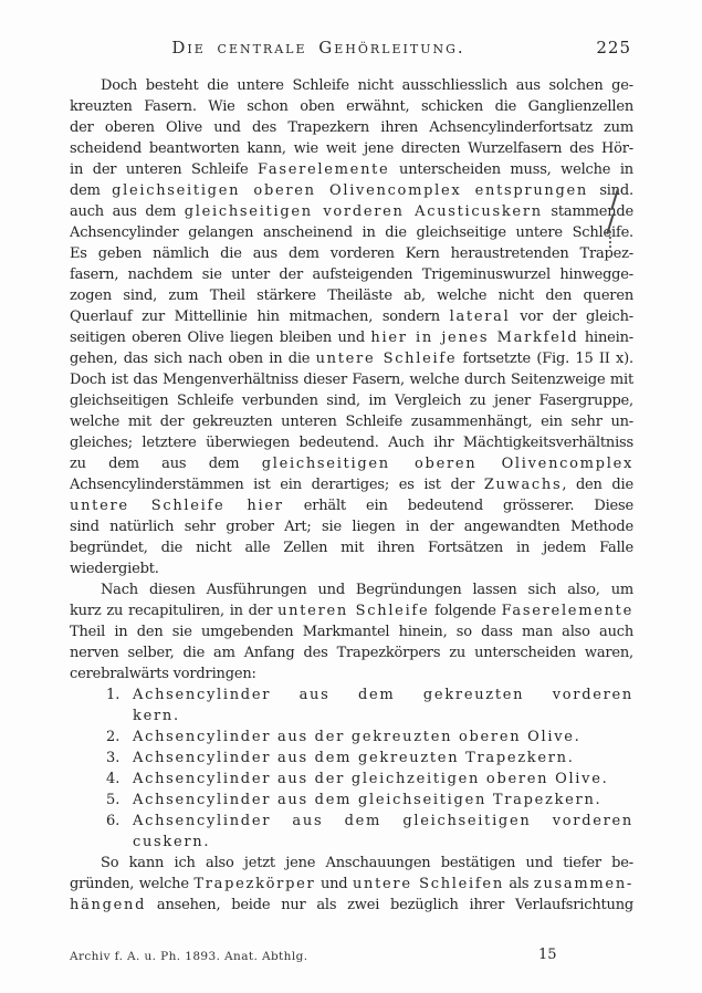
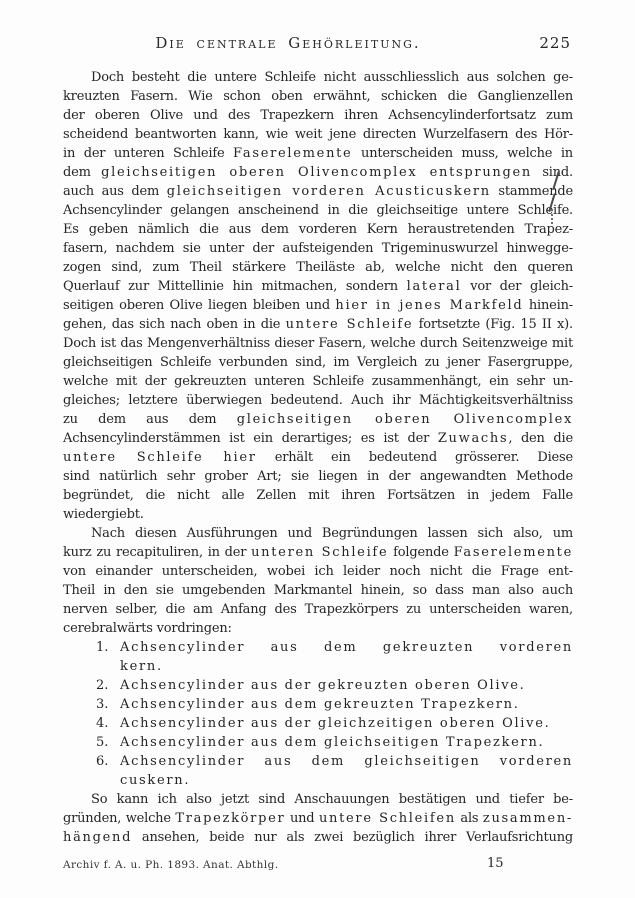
  Die centrale Gehörleitung.
  225
  Doch besteht die untere Schleife nicht ausschliesslich aus solchen ge-
  kreuzten Fasern. Wie schon oben erwähnt, schicken die Ganglienzellen
  der oberen Olive und des Trapezkern ihren Achsencylinderfortsatz zum
  scheidend beantworten kann, wie weit jene directen Wurzelfasern des Hör-
  in der unteren Schleife Faserelemente unterscheiden muss, welche in
  dem gleichseitigen oberen Olivencomplex entsprungen sid.
  auch aus dem gleichseitigen vorderen Acusticuskern stammende
  Achsencylinder gelangen anscheinend in die gleichseitige untere Schlife.
  Es geben nämlich die aus dem vorderen Kern heraustretenden Trapez-
  fasern, nachdem sie unter der aufsteigenden Trigeminuswurzel hinwegge-
  zogen sind, zum Theil stärkere Theiläste ab, welche nicht den queren
  Querlauf zur Mittellinie hin mitmachen, sondern lateral vor der gleich-
  seitigen oberen Olive liegen bleiben und hier in jenes Markfeld hinein-
  gehen, das sich nach oben in die untere Schleife fortsetzte (Fig. 15 II x).
  Doch ist das Mengenverhältniss dieser Fasern, welche durch Seitenzweige mit
  gleichseitigen Schleife verbunden sind, im Vergleich zu jener Fasergruppe,
  welche mit der gekreuzten unteren Schleife zusammenhängt, ein sehr un-
  gleiches; letztere überwiegen bedeutend. Auch ihr Mächtigkeitsverhältniss
  zu dem aus dem gleichseitigen oberen Olivencomplex
  Achsencylinderstämmen ist ein derartiges; es ist der Zuwachs, den die
  untere Schleife hier erhält ein bedeutend grösserer. Diese
  sind natürlich sehr grober Art; sie liegen in der angewandten Methode
  begründet, die nicht alle Zellen mit ihren Fortsätzen in jedem Falle
  wiedergiebt.
  Nach diesen Ausführungen und Begründungen lassen sich also, um
  kurz zu recapituliren, in der unteren Schleife folgende Faserelemente
+ von einander unterscheiden, wobei ich leider noch nicht die Frage ent-
  Theil in den sie umgebenden Markmantel hinein, so dass man also auch
  nerven selber, die am Anfang des Trapezkörpers zu unterscheiden waren,
  cerebralwärts vordringen:
  1.
  Achsencylinder aus dem gekreuzten vorderen
  kern.
  2.
  Achsencylinder aus der gekreuzten oberen Olive.
  3.
  Achsencylinder aus dem gekreuzten Trapezkern.
  4.
  Achsencylinder aus der gleichzeitigen oberen Olive.
  5.
  Achsencylinder aus dem gleichseitigen Trapezkern.
  6.
  Achsencylinder aus dem gleichseitigen vorderen
  cuskern.
- So kann ich also jetzt jene Anschauungen bestätigen und tiefer be-
+ So kann ich also jetzt sind Anschauungen bestätigen und tiefer be-
  gründen, welche Trapezkörper und untere Schleifen als zusammen-
  hängend ansehen, beide nur als zwei bezüglich ihrer Verlaufsrichtung
  Archiv f. A. u. Ph. 1893. Anat. Abthlg.
  15
